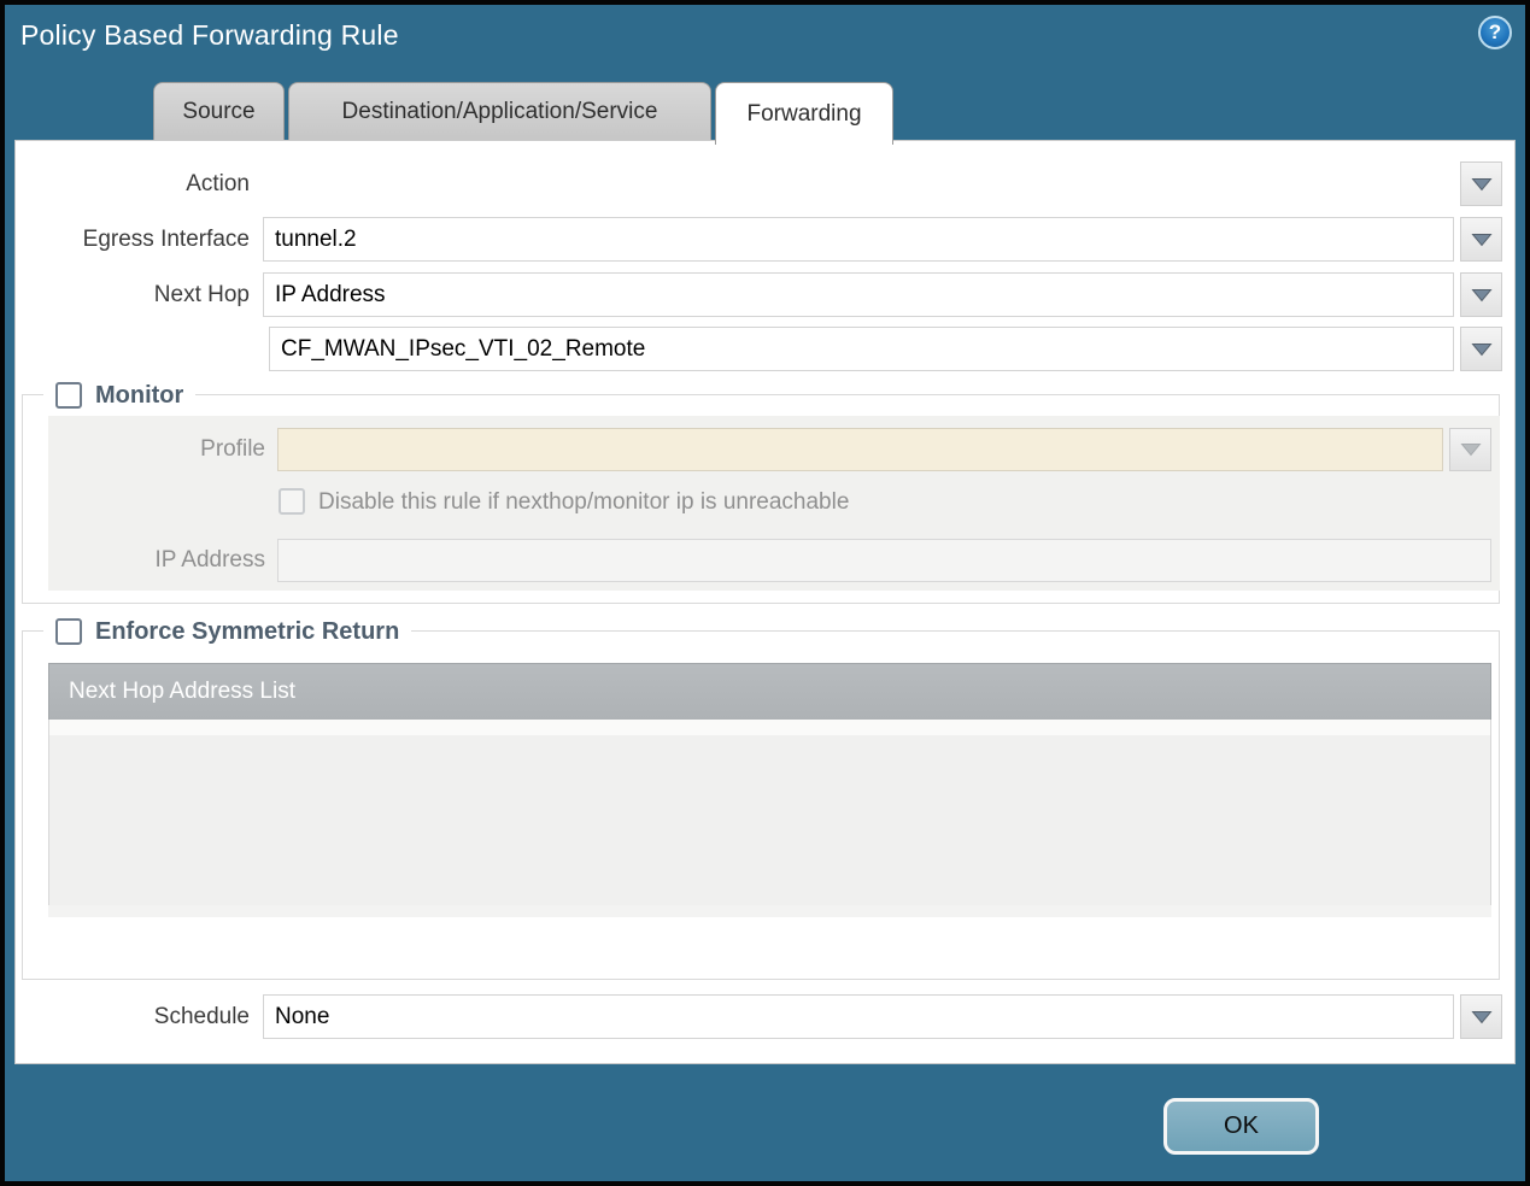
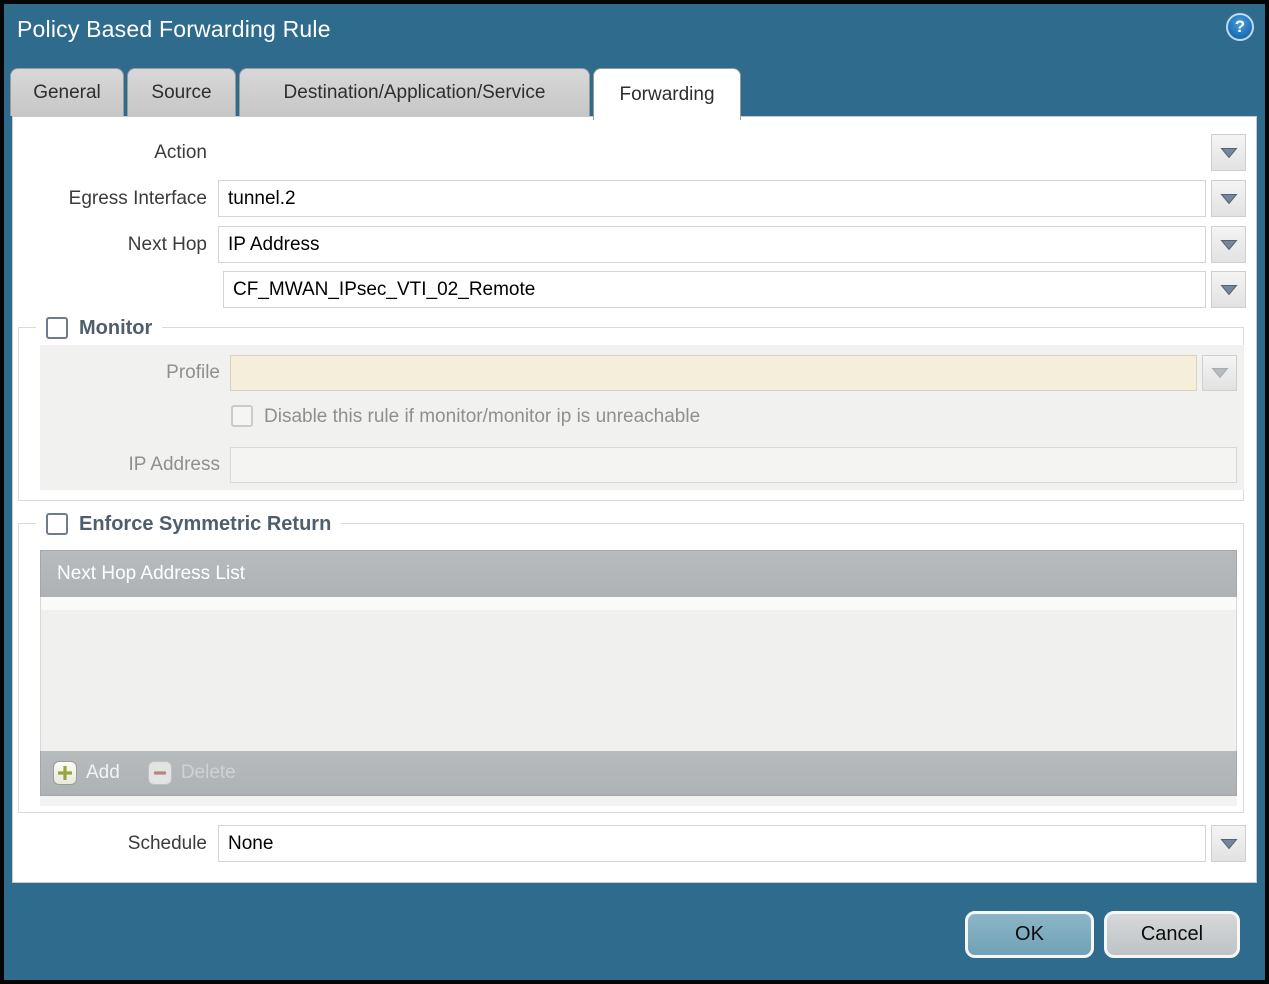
  Policy Based Forwarding Rule
  ?
+ General
  Source
  Destination/Application/Service
  Forwarding
  Action
  Egress Interface
  tunnel.2
  Next Hop
  IP Address
  CF_MWAN_IPsec_VTI_02_Remote
  Monitor
  Profile
- Disable this rule if nexthop/monitor ip is unreachable
+ Disable this rule if monitor/monitor ip is unreachable
  IP Address
  Enforce Symmetric Return
  Next Hop Address List
+ Add
+ Delete
  Schedule
  None
  OK
+ Cancel
